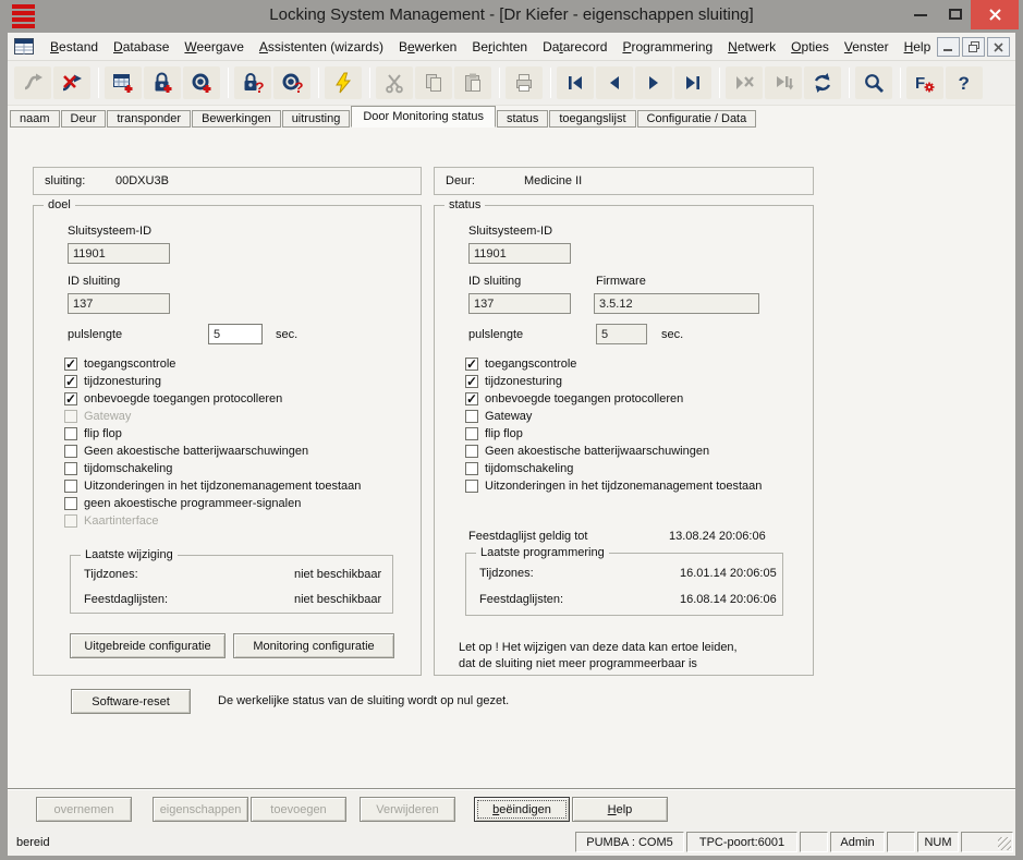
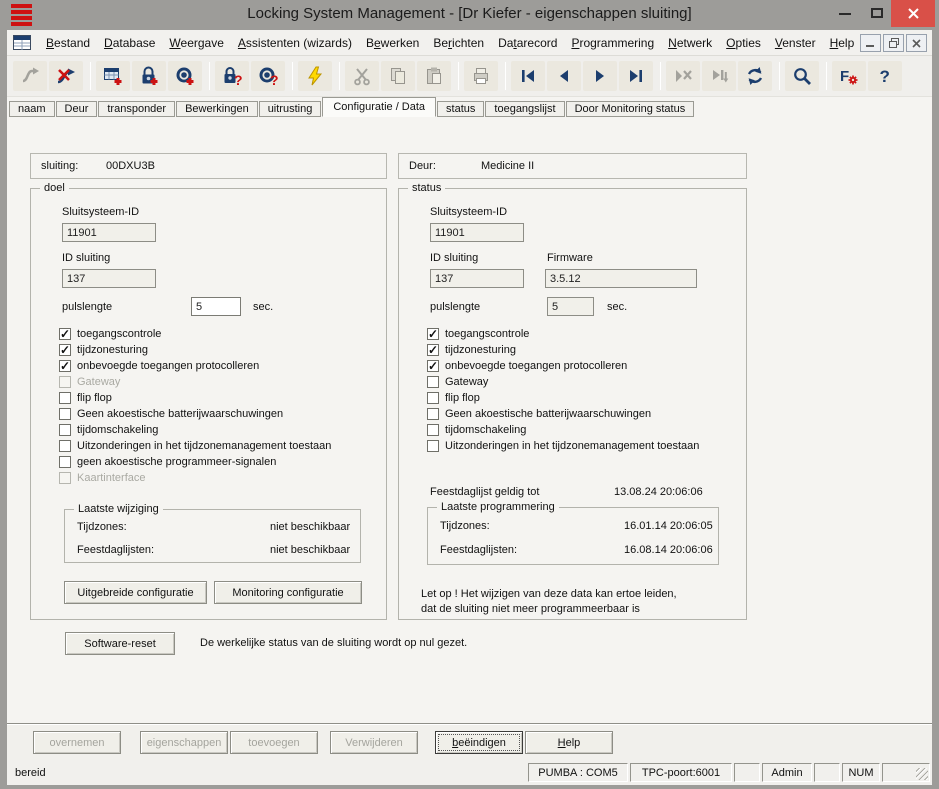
  Locking System Management - [Dr Kiefer - eigenschappen sluiting]
  Bestand
  Database
  Weergave
  Assistenten (wizards)
  Bewerken
  Berichten
  Datarecord
  Programmering
  Netwerk
  Opties
  Venster
  Help
  ?
  ?
  F
  ?
  naam
  Deur
  transponder
  Bewerkingen
  uitrusting
- Door Monitoring status
+ Configuratie / Data
  status
  toegangslijst
- Configuratie / Data
+ Door Monitoring status
  sluiting:
  00DXU3B
  Deur:
  Medicine II
  doel
  Sluitsysteem-ID
  11901
  ID sluiting
  137
  pulslengte
  5
  sec.
  toegangscontrole
  tijdzonesturing
  onbevoegde toegangen protocolleren
  Gateway
  flip flop
  Geen akoestische batterijwaarschuwingen
  tijdomschakeling
  Uitzonderingen in het tijdzonemanagement toestaan
  geen akoestische programmeer-signalen
  Kaartinterface
  Laatste wijziging
  Tijdzones:
  niet beschikbaar
  Feestdaglijsten:
  niet beschikbaar
  Uitgebreide configuratie
  Monitoring configuratie
  status
  Sluitsysteem-ID
  11901
  ID sluiting
  Firmware
  137
  3.5.12
  pulslengte
  5
  sec.
  toegangscontrole
  tijdzonesturing
  onbevoegde toegangen protocolleren
  Gateway
  flip flop
  Geen akoestische batterijwaarschuwingen
  tijdomschakeling
  Uitzonderingen in het tijdzonemanagement toestaan
  Feestdaglijst geldig tot
  13.08.24 20:06:06
  Laatste programmering
  Tijdzones:
  16.01.14 20:06:05
  Feestdaglijsten:
  16.08.14 20:06:06
  Let op ! Het wijzigen van deze data kan ertoe leiden,
  dat de sluiting niet meer programmeerbaar is
  Software-reset
  De werkelijke status van de sluiting wordt op nul gezet.
  overnemen
  eigenschappen
  toevoegen
  Verwijderen
  b
  eëindigen
  H
  elp
  bereid
  PUMBA : COM5
  TPC-poort:6001
  Admin
  NUM
